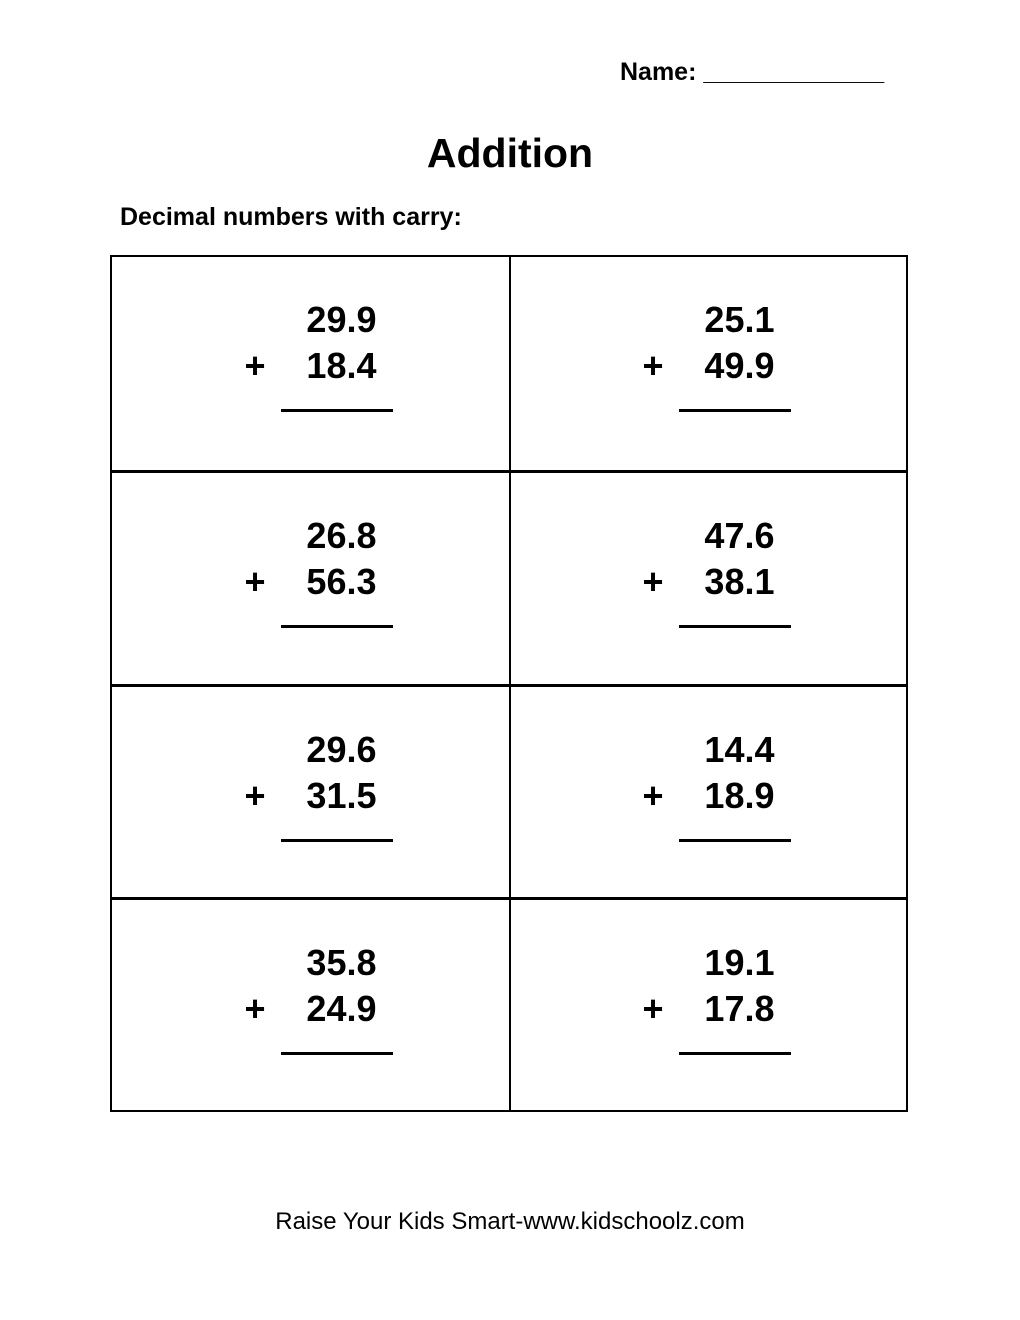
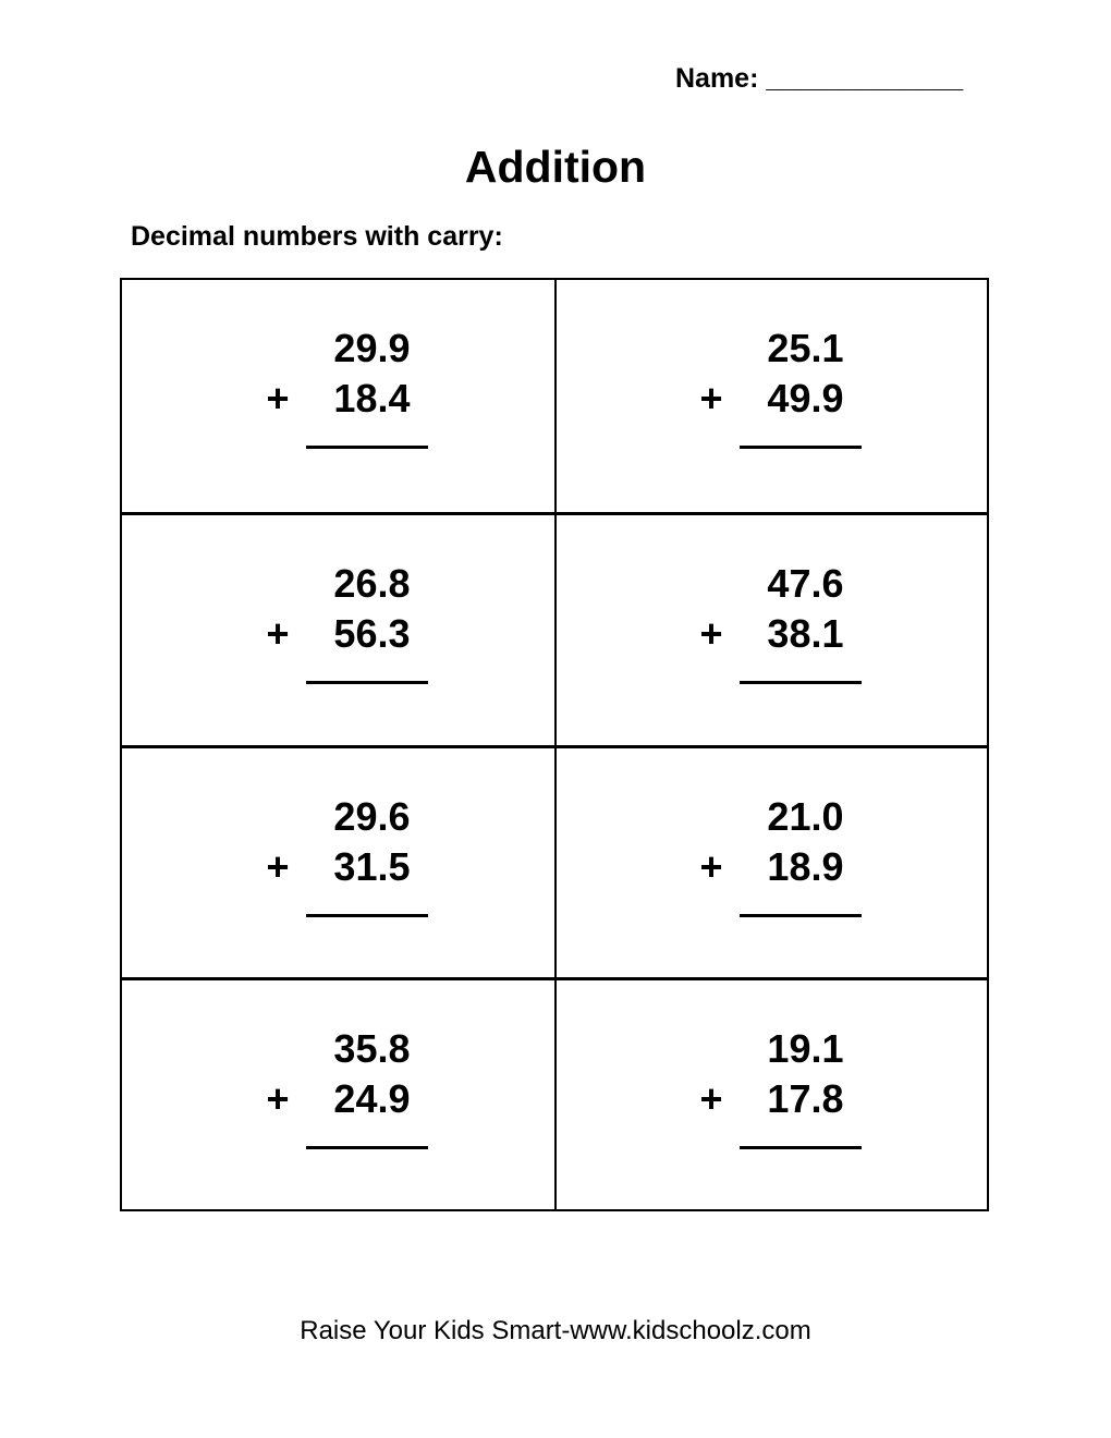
  Name: _____________
  Addition
  Decimal numbers with carry:
  29.9
  +
  18.4
  25.1
  +
  49.9
  26.8
  +
  56.3
  47.6
  +
  38.1
  29.6
  +
  31.5
- 14.4
+ 21.0
  +
  18.9
  35.8
  +
  24.9
  19.1
  +
  17.8
  Raise Your Kids Smart-www.kidschoolz.com
